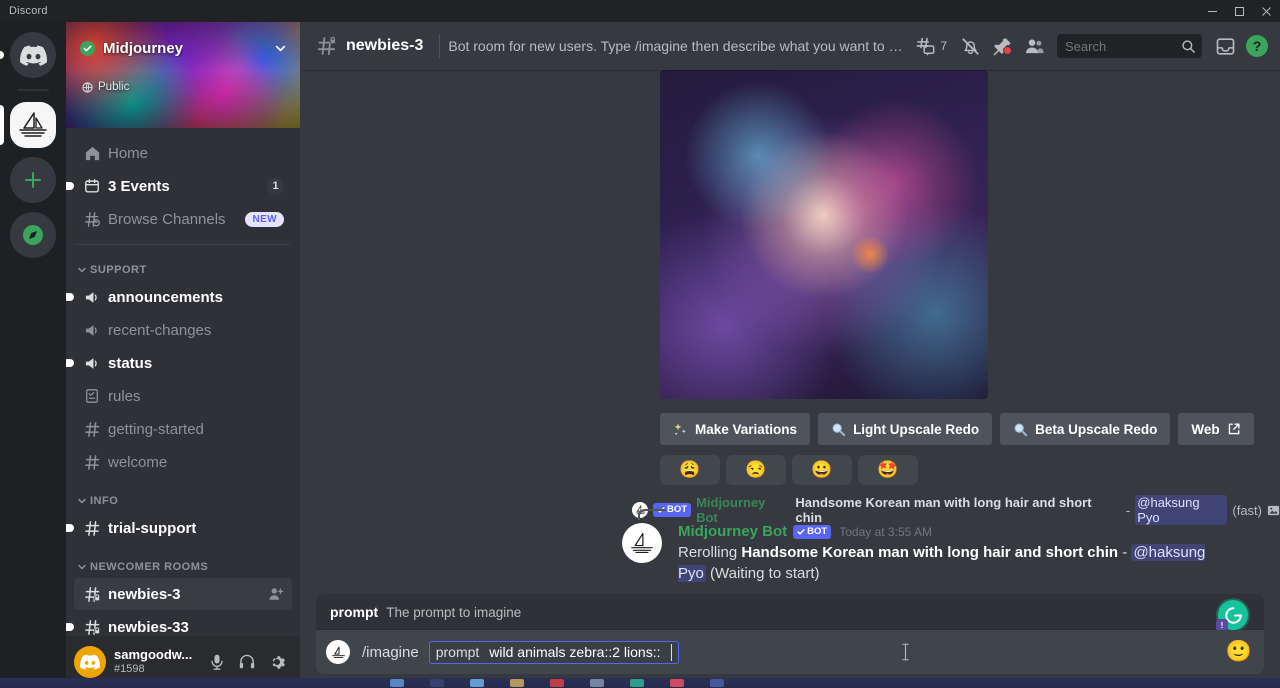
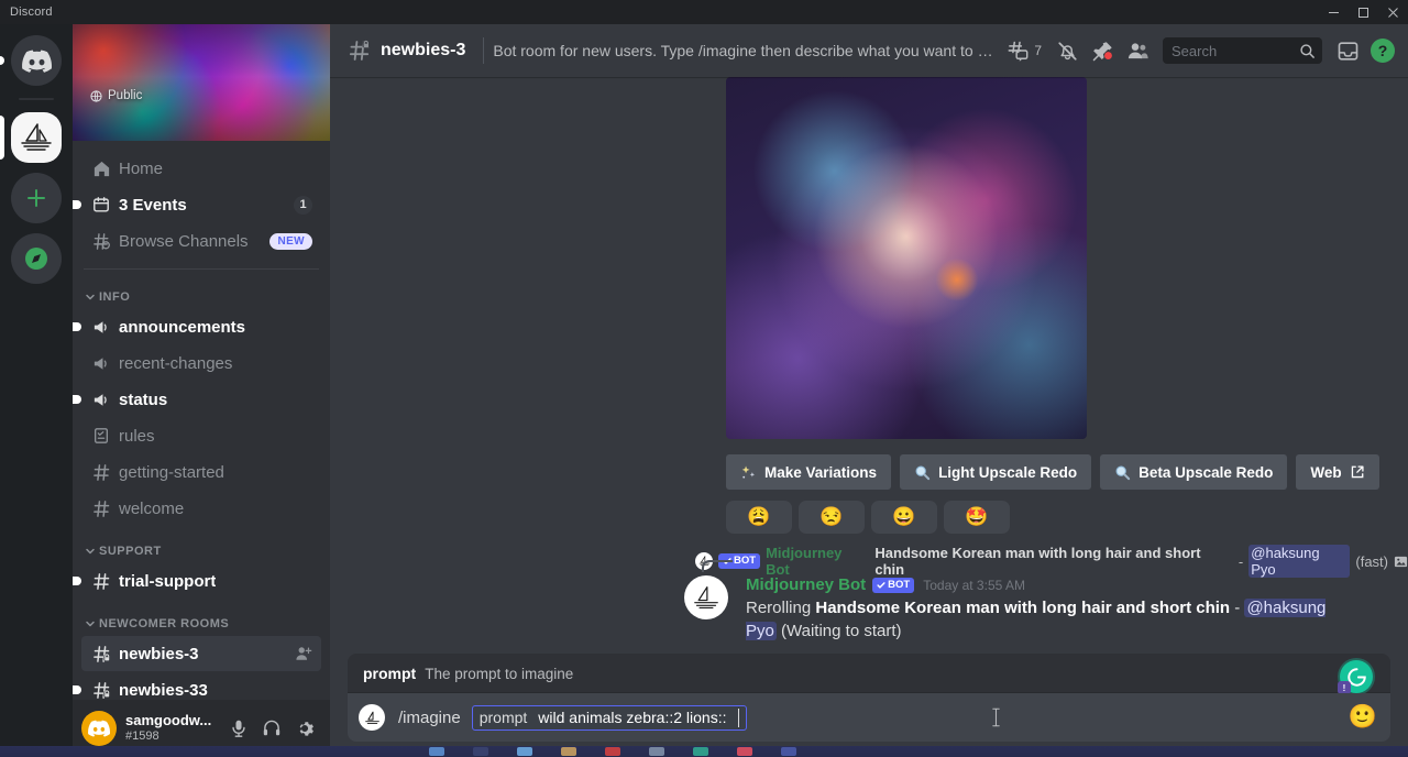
  Discord
- Midjourney
  Public
  Home
  3 Events
  1
  Browse Channels
  NEW
- SUPPORT
+ INFO
  announcements
  recent-changes
  status
  rules
  getting-started
  welcome
- INFO
+ SUPPORT
  trial-support
  NEWCOMER ROOMS
  newbies-3
  newbies-33
  samgoodw...
  #1598
  newbies-3
  Bot room for new users. Type /imagine then describe what you want to dra
  7
  Search
  ?
  Make Variations
  Light Upscale Redo
  Beta Upscale Redo
  Web
  😩
  😒
  😀
  🤩
  BOT
  Midjourney Bot
  Handsome Korean man with long hair and short chin
  -
  @haksung Pyo
  (fast)
  Midjourney Bot
  BOT
  Today at 3:55 AM
  Rerolling Handsome Korean man with long hair and short chin - @haksung Pyo (Waiting to start)
  prompt
  The prompt to imagine
  !
  /imagine
  prompt
  wild animals zebra::2 lions::
  🙂
